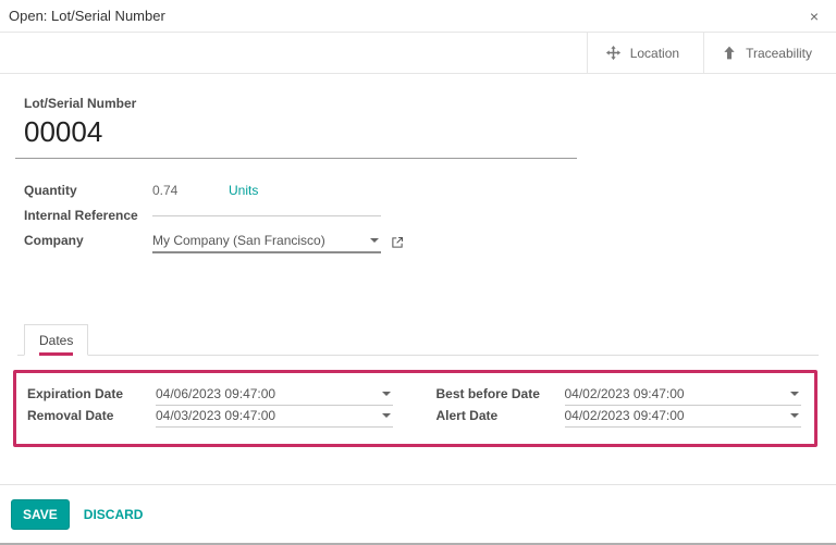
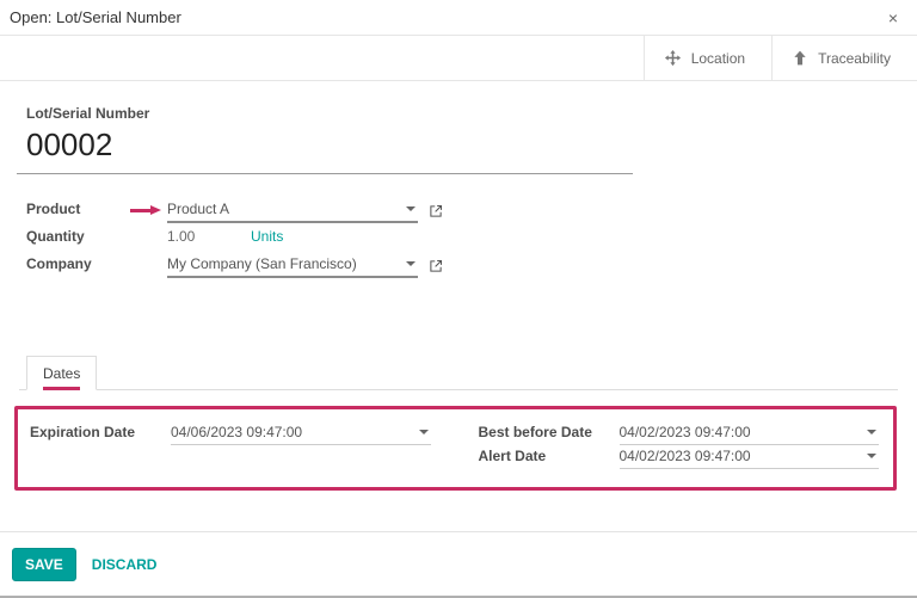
  Open: Lot/Serial Number
  ×
  Location
  Traceability
  Lot/Serial Number
- 00004
+ 00002
+ Product
+ Product A
  Quantity
- 0.74
+ 1.00
  Units
- Internal Reference
  Company
  My Company (San Francisco)
  Dates
  Expiration Date
  04/06/2023 09:47:00
- Removal Date
- 04/03/2023 09:47:00
  Best before Date
  04/02/2023 09:47:00
  Alert Date
  04/02/2023 09:47:00
  SAVE
  DISCARD
